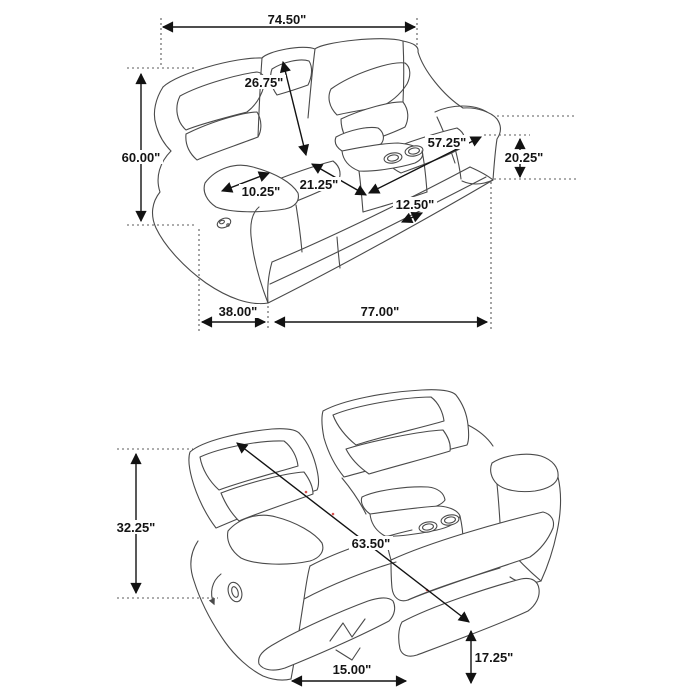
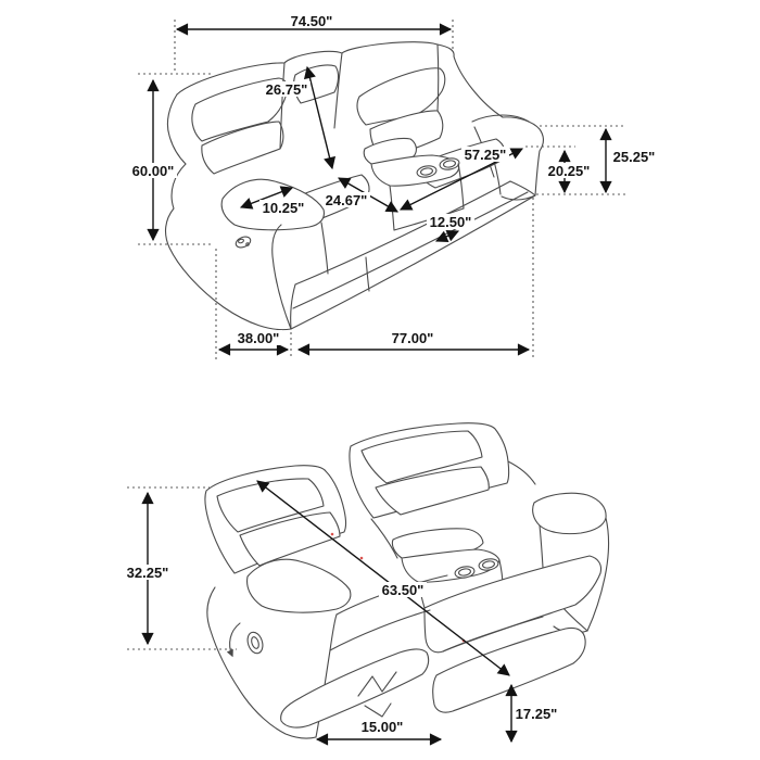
  74.50"
  60.00"
  26.75"
  10.25"
- 21.25"
+ 24.67"
  57.25"
  12.50"
  20.25"
+ 25.25"
  38.00"
  77.00"
  32.25"
  63.50"
  15.00"
  17.25"
